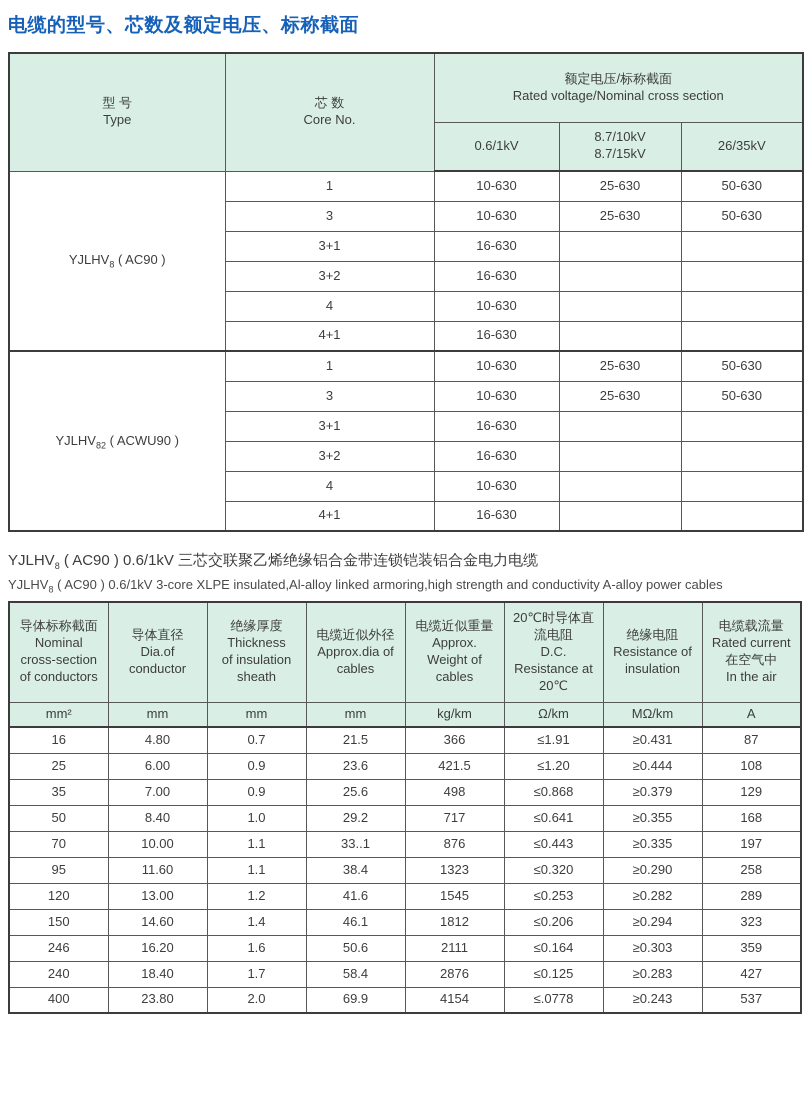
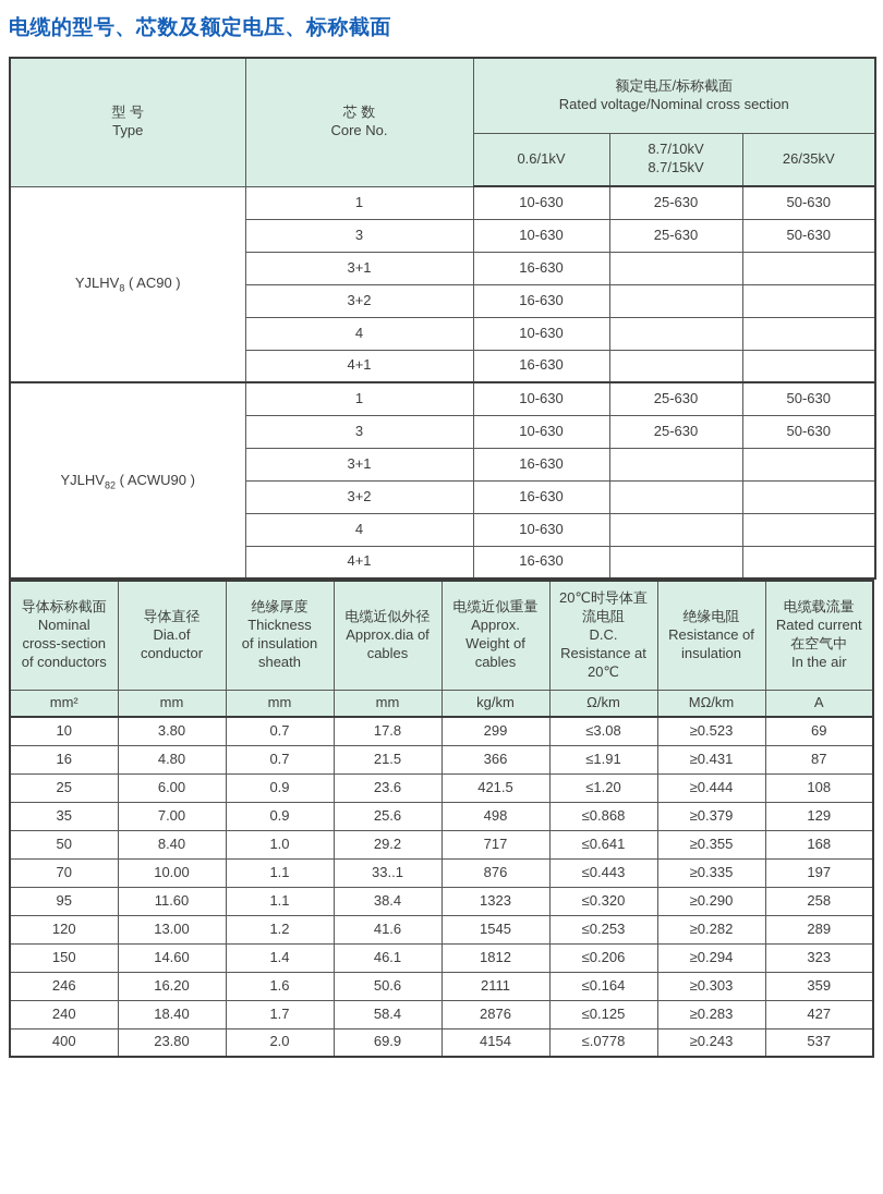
  电缆的型号、芯数及额定电压、标称截面
  型 号 Type	芯 数 Core No.	额定电压/标称截面 Rated voltage/Nominal cross section
  0.6/1kV	8.7/10kV 8.7/15kV	26/35kV
  YJLHV8 ( AC90 )	1	10-630	25-630	50-630
  3	10-630	25-630	50-630
  3+1	16-630
  3+2	16-630
  4	10-630
  4+1	16-630
  YJLHV82 ( ACWU90 )	1	10-630	25-630	50-630
  3	10-630	25-630	50-630
  3+1	16-630
  3+2	16-630
  4	10-630
  4+1	16-630
- YJLHV8 ( AC90 ) 0.6/1kV 三芯交联聚乙烯绝缘铝合金带连锁铠装铝合金电力电缆
- YJLHV8 ( AC90 ) 0.6/1kV 3-core XLPE insulated,Al-alloy linked armoring,high strength and conductivity A-alloy power cables
  导体标称截面 Nominal cross-section of conductors	导体直径 Dia.of conductor	绝缘厚度 Thickness of insulation sheath	电缆近似外径 Approx.dia of cables	电缆近似重量 Approx. Weight of cables	20℃时导体直 流电阻 D.C. Resistance at 20℃	绝缘电阻 Resistance of insulation	电缆载流量 Rated current 在空气中 In the air
  mm²	mm	mm	mm	kg/km	Ω/km	MΩ/km	A
+ 10	3.80	0.7	17.8	299	≤3.08	≥0.523	69
  16	4.80	0.7	21.5	366	≤1.91	≥0.431	87
  25	6.00	0.9	23.6	421.5	≤1.20	≥0.444	108
  35	7.00	0.9	25.6	498	≤0.868	≥0.379	129
  50	8.40	1.0	29.2	717	≤0.641	≥0.355	168
  70	10.00	1.1	33..1	876	≤0.443	≥0.335	197
  95	11.60	1.1	38.4	1323	≤0.320	≥0.290	258
  120	13.00	1.2	41.6	1545	≤0.253	≥0.282	289
  150	14.60	1.4	46.1	1812	≤0.206	≥0.294	323
  246	16.20	1.6	50.6	2111	≤0.164	≥0.303	359
  240	18.40	1.7	58.4	2876	≤0.125	≥0.283	427
  400	23.80	2.0	69.9	4154	≤.0778	≥0.243	537
